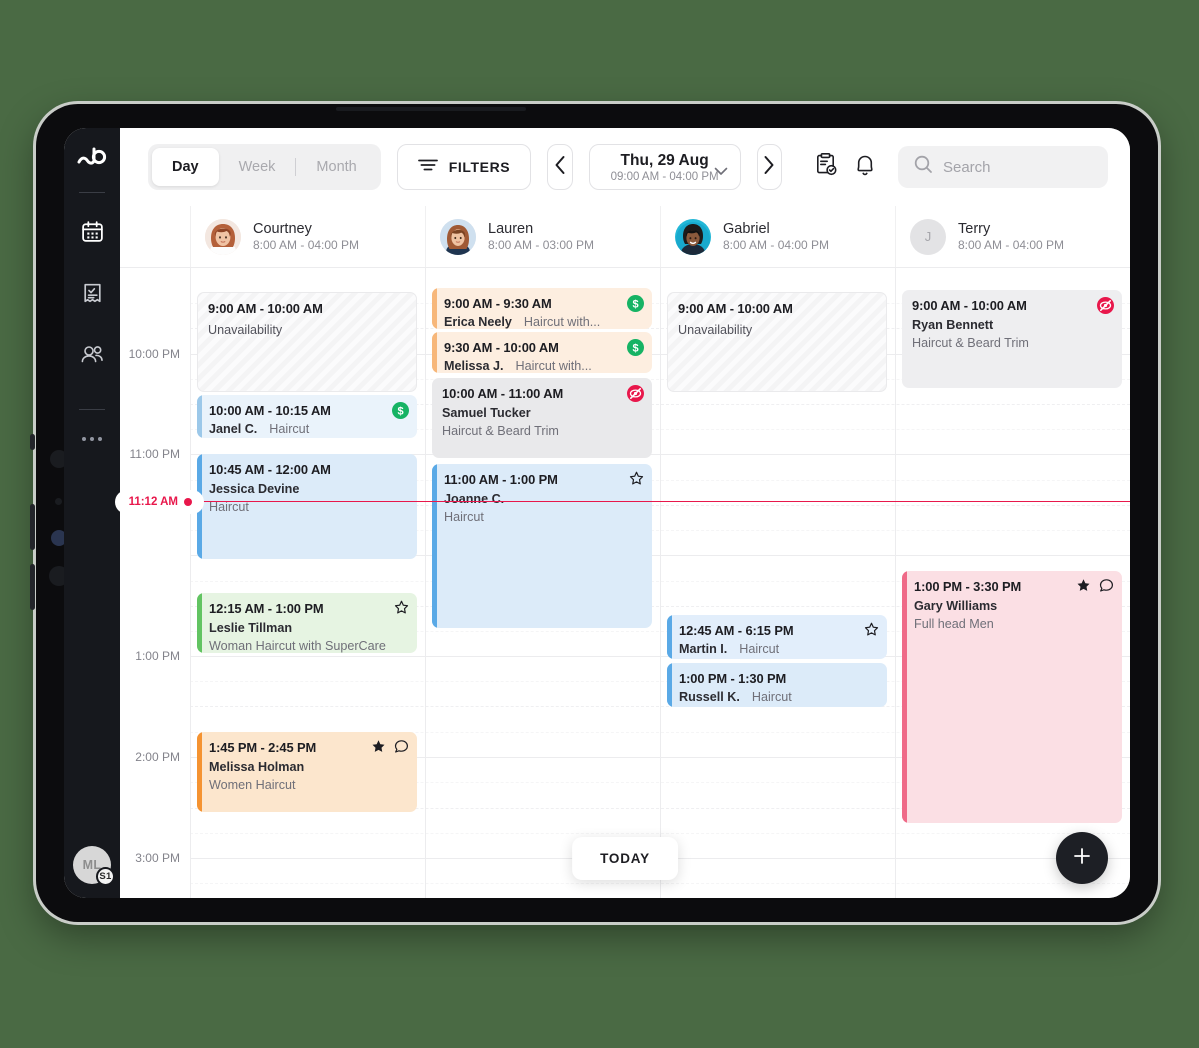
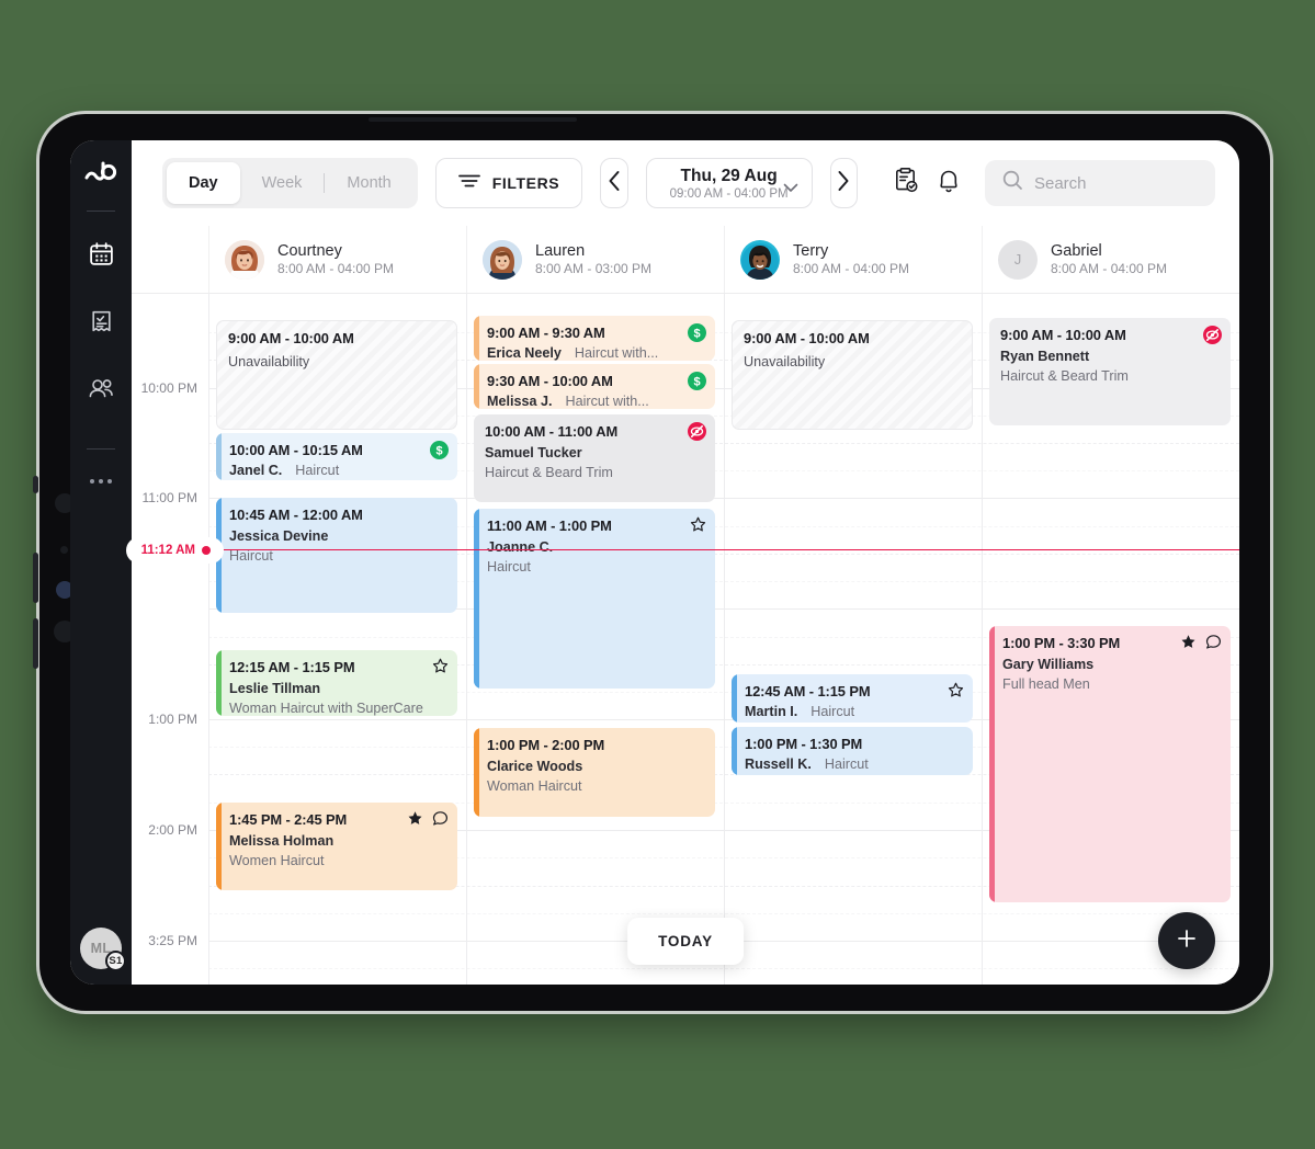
  ML
  S1
  Day
  Week
  Month
  FILTERS
  Thu, 29 Aug
  09:00 AM - 04:00 PM
  Search
  Courtney
  8:00 AM - 04:00 PM
  Lauren
  8:00 AM - 03:00 PM
- Gabriel
+ Terry
  8:00 AM - 04:00 PM
  J
- Terry
+ Gabriel
  8:00 AM - 04:00 PM
  10:00 PM
  11:00 PM
  1:00 PM
  2:00 PM
- 3:00 PM
+ 3:25 PM
  9:00 AM - 10:00 AM
  Unavailability
  10:00 AM - 10:15 AM
  Janel C.
  Haircut
  $
  10:45 AM - 12:00 AM
  Jessica Devine
  Haircut
- 12:15 AM - 1:00 PM
+ 12:15 AM - 1:15 PM
  Leslie Tillman
  Woman Haircut with SuperCare
  1:45 PM - 2:45 PM
  Melissa Holman
  Women Haircut
  9:00 AM - 9:30 AM
  Erica Neely
  Haircut with...
  $
  9:30 AM - 10:00 AM
  Melissa J.
  Haircut with...
  $
  10:00 AM - 11:00 AM
  Samuel Tucker
  Haircut & Beard Trim
  11:00 AM - 1:00 PM
  Joanne C.
  Haircut
+ 1:00 PM - 2:00 PM
+ Clarice Woods
+ Woman Haircut
  9:00 AM - 10:00 AM
  Unavailability
- 12:45 AM - 6:15 PM
+ 12:45 AM - 1:15 PM
  Martin I.
  Haircut
  1:00 PM - 1:30 PM
  Russell K.
  Haircut
  9:00 AM - 10:00 AM
  Ryan Bennett
  Haircut & Beard Trim
  1:00 PM - 3:30 PM
  Gary Williams
  Full head Men
  11:12 AM
  TODAY
